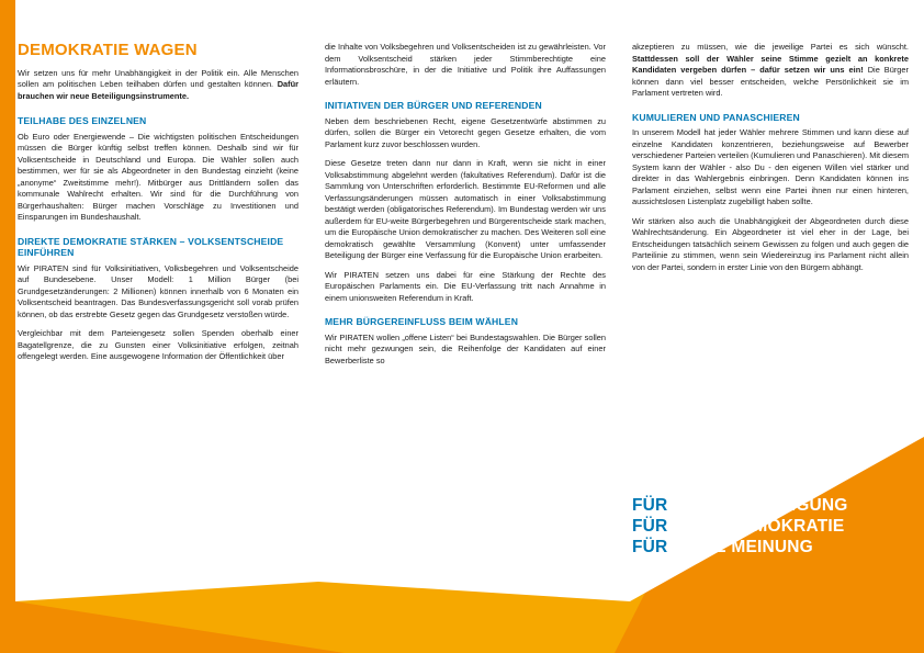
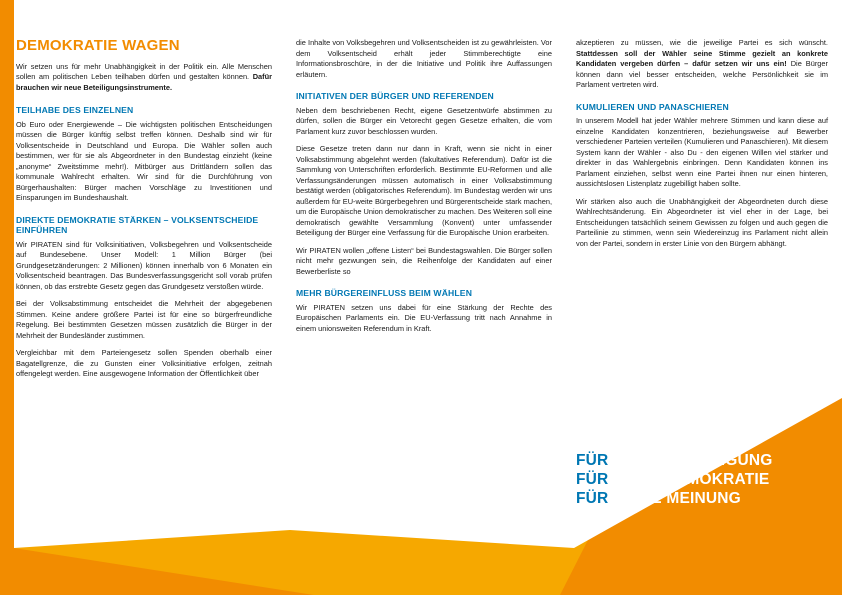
  DEMOKRATIE WAGEN
  Wir setzen uns für mehr Unabhängigkeit in der Politik ein. Alle Menschen sollen am politischen Leben teilhaben dürfen und gestalten können. Dafür brauchen wir neue Beteiligungsinstrumente.
  TEILHABE DES EINZELNEN
  Ob Euro oder Energiewende – Die wichtigsten politischen Entscheidungen müssen die Bürger künftig selbst treffen können. Deshalb sind wir für Volksentscheide in Deutschland und Europa. Die Wähler sollen auch bestimmen, wer für sie als Abgeordneter in den Bundestag einzieht (keine „anonyme“ Zweitstimme mehr!). Mitbürger aus Drittländern sollen das kommunale Wahlrecht erhalten. Wir sind für die Durchführung von Bürgerhaushalten: Bürger machen Vorschläge zu Investitionen und Einsparungen im Bundeshaushalt.
  DIREKTE DEMOKRATIE STÄRKEN – VOLKSENTSCHEIDE EINFÜHREN
  Wir PIRATEN sind für Volksinitiativen, Volksbegehren und Volksentscheide auf Bundesebene. Unser Modell: 1 Million Bürger (bei Grundgesetzänderungen: 2 Millionen) können innerhalb von 6 Monaten ein Volksentscheid beantragen. Das Bundesverfassungsgericht soll vorab prüfen können, ob das erstrebte Gesetz gegen das Grundgesetz verstoßen würde.
+ Bei der Volksabstimmung entscheidet die Mehrheit der abgegebenen Stimmen. Keine andere größere Partei ist für eine so bürgerfreundliche Regelung. Bei bestimmten Gesetzen müssen zusätzlich die Bürger in der Mehrheit der Bundesländer zustimmen.
  Vergleichbar mit dem Parteiengesetz sollen Spenden oberhalb einer Bagatellgrenze, die zu Gunsten einer Volksinitiative erfolgen, zeitnah offengelegt werden. Eine ausgewogene Information der Öffentlichkeit über
- die Inhalte von Volksbegehren und Volksentscheiden ist zu gewährleisten. Vor dem Volksentscheid stärken jeder Stimmberechtigte eine Informationsbroschüre, in der die Initiative und Politik ihre Auffassungen erläutern.
+ die Inhalte von Volksbegehren und Volksentscheiden ist zu gewährleisten. Vor dem Volksentscheid erhält jeder Stimmberechtigte eine Informationsbroschüre, in der die Initiative und Politik ihre Auffassungen erläutern.
  INITIATIVEN DER BÜRGER UND REFERENDEN
  Neben dem beschriebenen Recht, eigene Gesetzentwürfe abstimmen zu dürfen, sollen die Bürger ein Vetorecht gegen Gesetze erhalten, die vom Parlament kurz zuvor beschlossen wurden.
  Diese Gesetze treten dann nur dann in Kraft, wenn sie nicht in einer Volksabstimmung abgelehnt werden (fakultatives Referendum). Dafür ist die Sammlung von Unterschriften erforderlich. Bestimmte EU-Reformen und alle Verfassungsänderungen müssen automatisch in einer Volksabstimmung bestätigt werden (obligatorisches Referendum). Im Bundestag werden wir uns außerdem für EU-weite Bürgerbegehren und Bürgerentscheide stark machen, um die Europäische Union demokratischer zu machen. Des Weiteren soll eine demokratisch gewählte Versammlung (Konvent) unter umfassender Beteiligung der Bürger eine Verfassung für die Europäische Union erarbeiten.
- Wir PIRATEN setzen uns dabei für eine Stärkung der Rechte des Europäischen Parlaments ein. Die EU-Verfassung tritt nach Annahme in einem unionsweiten Referendum in Kraft.
+ Wir PIRATEN wollen „offene Listen“ bei Bundestagswahlen. Die Bürger sollen nicht mehr gezwungen sein, die Reihenfolge der Kandidaten auf einer Bewerberliste so
  MEHR BÜRGEREINFLUSS BEIM WÄHLEN
- Wir PIRATEN wollen „offene Listen“ bei Bundestagswahlen. Die Bürger sollen nicht mehr gezwungen sein, die Reihenfolge der Kandidaten auf einer Bewerberliste so
+ Wir PIRATEN setzen uns dabei für eine Stärkung der Rechte des Europäischen Parlaments ein. Die EU-Verfassung tritt nach Annahme in einem unionsweiten Referendum in Kraft.
  akzeptieren zu müssen, wie die jeweilige Partei es sich wünscht. Stattdessen soll der Wähler seine Stimme gezielt an konkrete Kandidaten vergeben dürfen – dafür setzen wir uns ein! Die Bürger können dann viel besser entscheiden, welche Persönlichkeit sie im Parlament vertreten wird.
  KUMULIEREN UND PANASCHIEREN
  In unserem Modell hat jeder Wähler mehrere Stimmen und kann diese auf einzelne Kandidaten konzentrieren, beziehungsweise auf Bewerber verschiedener Parteien verteilen (Kumulieren und Panaschieren). Mit diesem System kann der Wähler - also Du - den eigenen Willen viel stärker und direkter in das Wahlergebnis einbringen. Denn Kandidaten können ins Parlament einziehen, selbst wenn eine Partei ihnen nur einen hinteren, aussichtslosen Listenplatz zugebilligt haben sollte.
  Wir stärken also auch die Unabhängigkeit der Abgeordneten durch diese Wahlrechtsänderung. Ein Abgeordneter ist viel eher in der Lage, bei Entscheidungen tatsächlich seinem Gewissen zu folgen und auch gegen die Parteilinie zu stimmen, wenn sein Wiedereinzug ins Parlament nicht allein von der Partei, sondern in erster Linie von den Bürgern abhängt.
  FÜR
  MEHR BETEILIGUNG
  FÜR
  MEHR DEMOKRATIE
  FÜR
  DEINE MEINUNG
